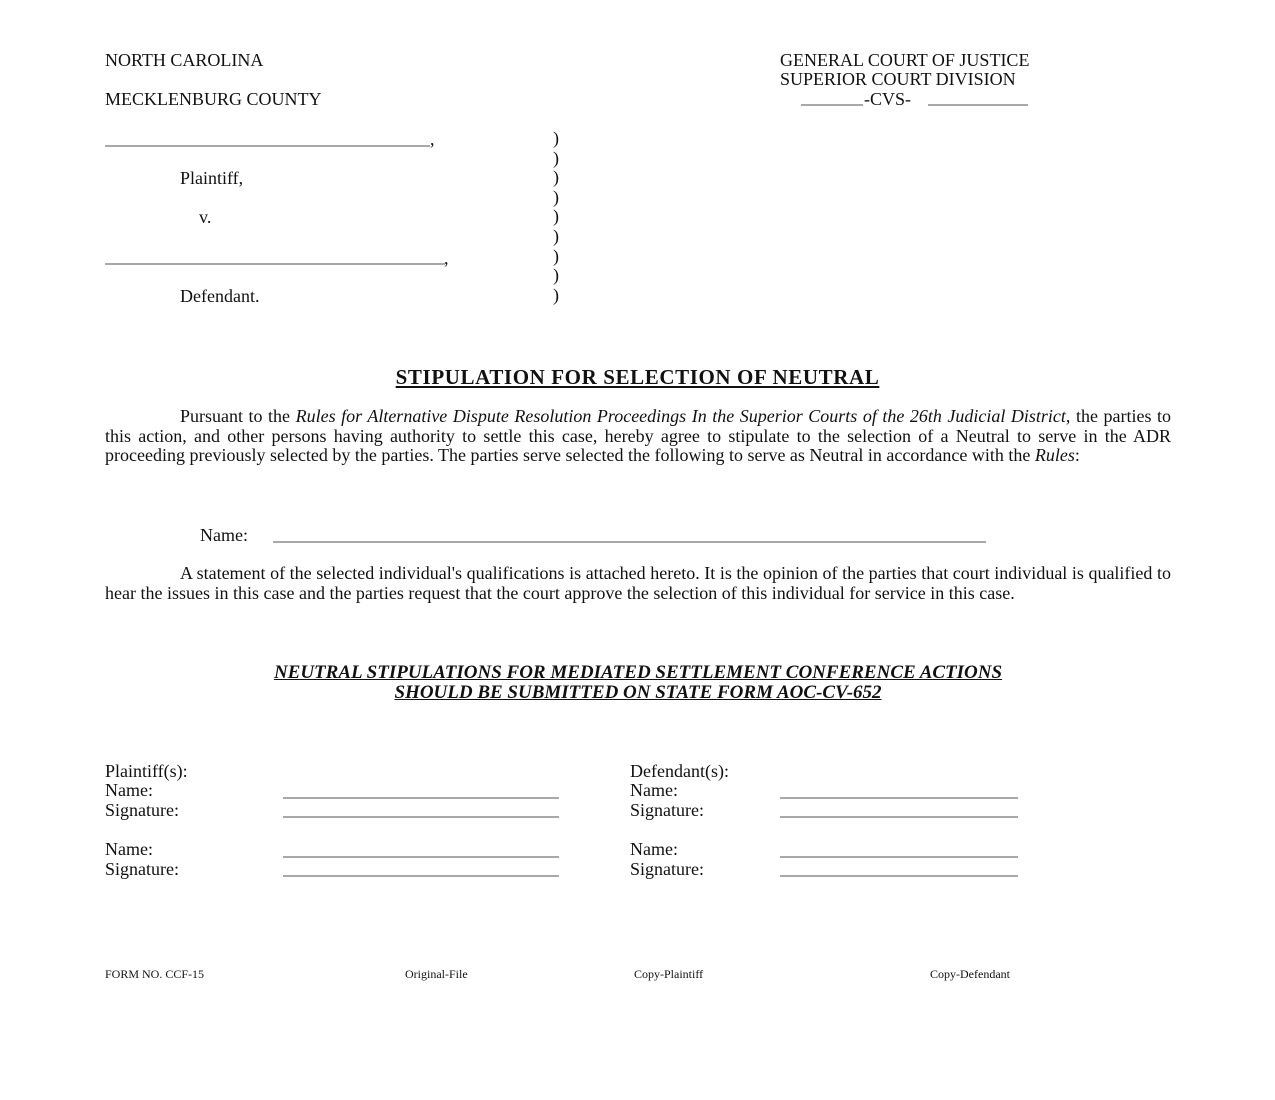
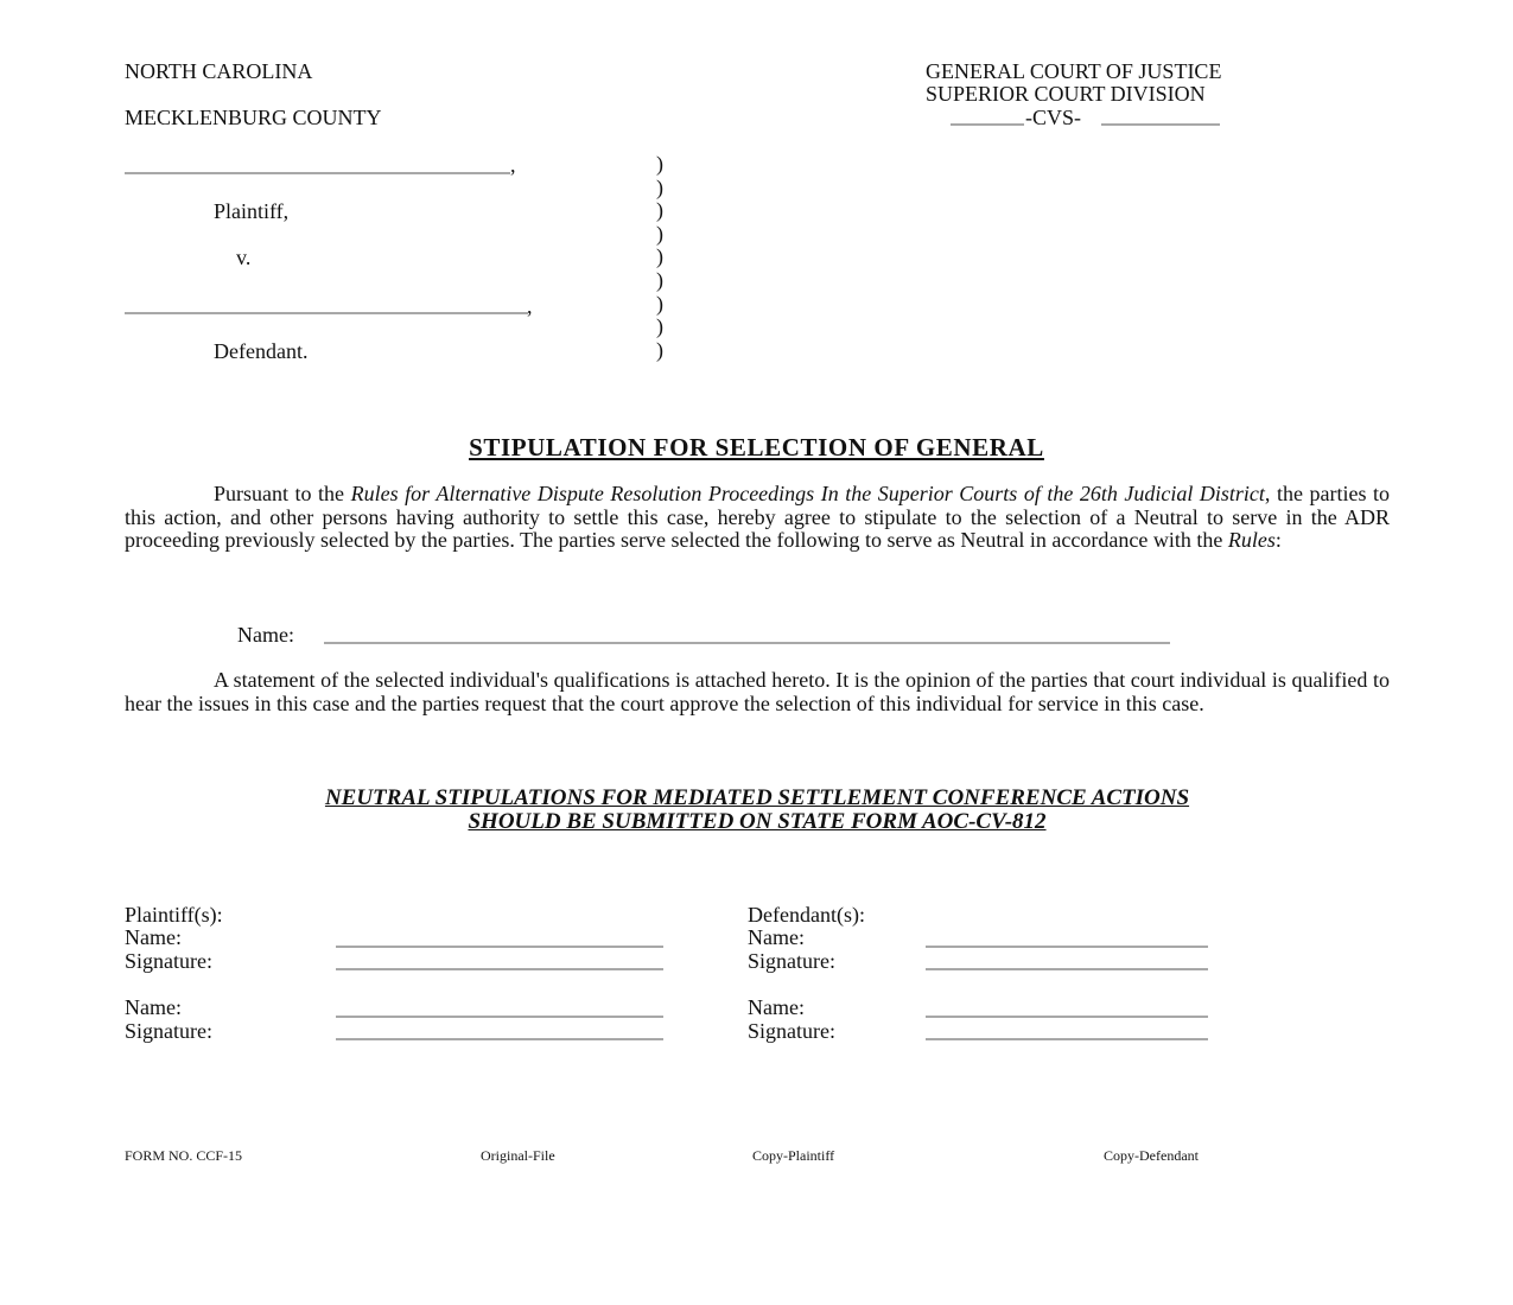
  NORTH CAROLINA
  MECKLENBURG COUNTY
  GENERAL COURT OF JUSTICE
  SUPERIOR COURT DIVISION
  -CVS-
  ,
  Plaintiff,
  v.
  ,
  Defendant.
  )
  )
  )
  )
  )
  )
  )
  )
  )
- STIPULATION FOR SELECTION OF NEUTRAL
+ STIPULATION FOR SELECTION OF GENERAL
  Pursuant to the Rules for Alternative Dispute Resolution Proceedings In the Superior Courts of the 26th Judicial District, the parties to this action, and other persons having authority to settle this case, hereby agree to stipulate to the selection of a Neutral to serve in the ADR proceeding previously selected by the parties. The parties serve selected the following to serve as Neutral in accordance with the Rules:
  Name:
  A statement of the selected individual's qualifications is attached hereto. It is the opinion of the parties that court individual is qualified to hear the issues in this case and the parties request that the court approve the selection of this individual for service in this case.
  NEUTRAL STIPULATIONS FOR MEDIATED SETTLEMENT CONFERENCE ACTIONS
- SHOULD BE SUBMITTED ON STATE FORM AOC-CV-652
+ SHOULD BE SUBMITTED ON STATE FORM AOC-CV-812
  Plaintiff(s):
  Name:
  Signature:
  Name:
  Signature:
  Defendant(s):
  Name:
  Signature:
  Name:
  Signature:
  FORM NO. CCF-15
  Original-File
  Copy-Plaintiff
  Copy-Defendant
